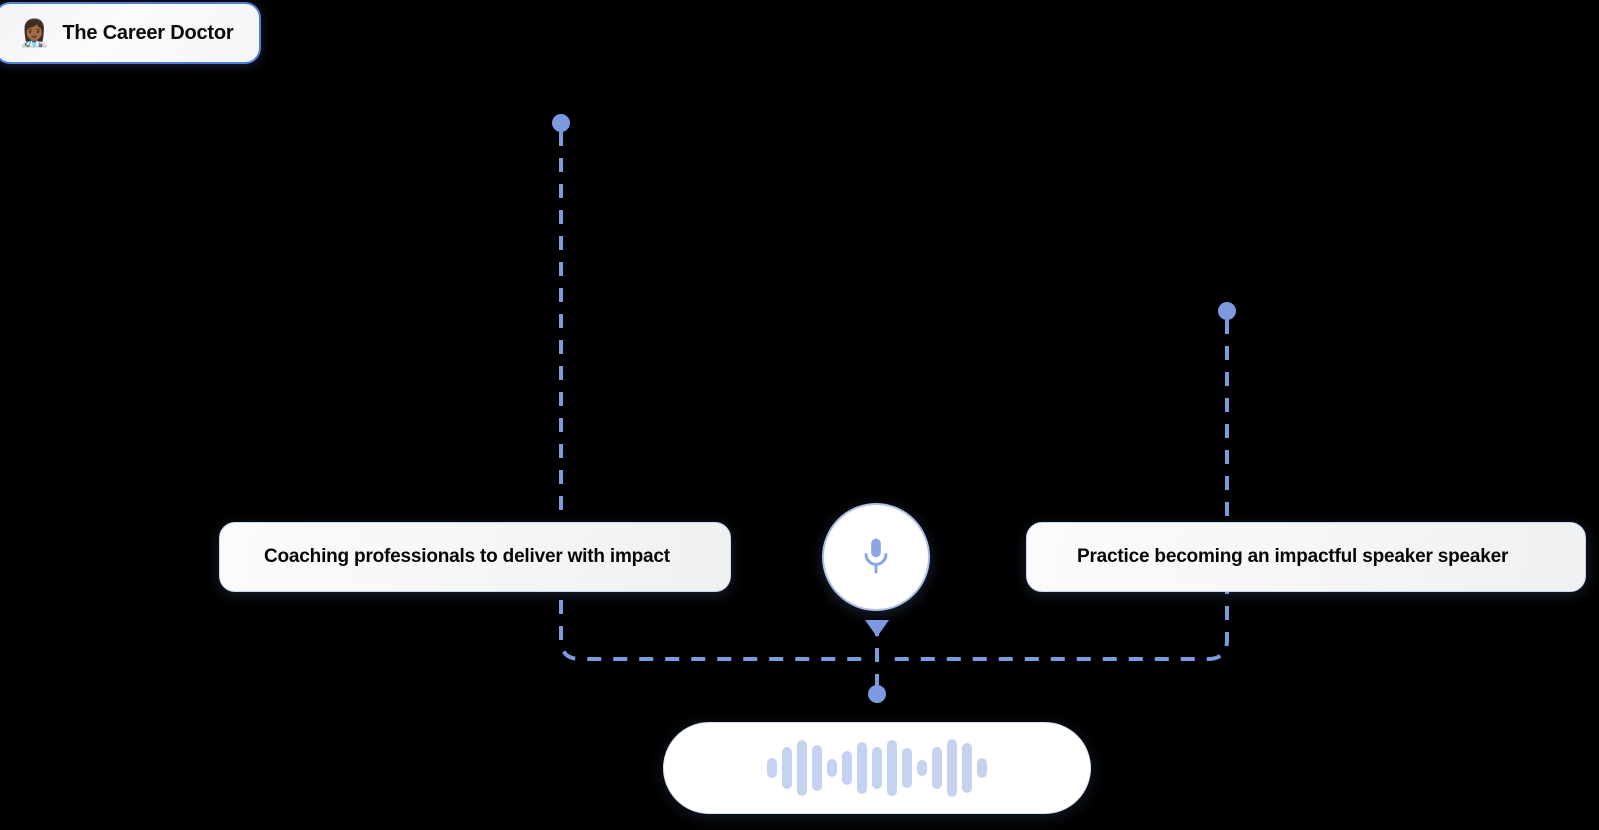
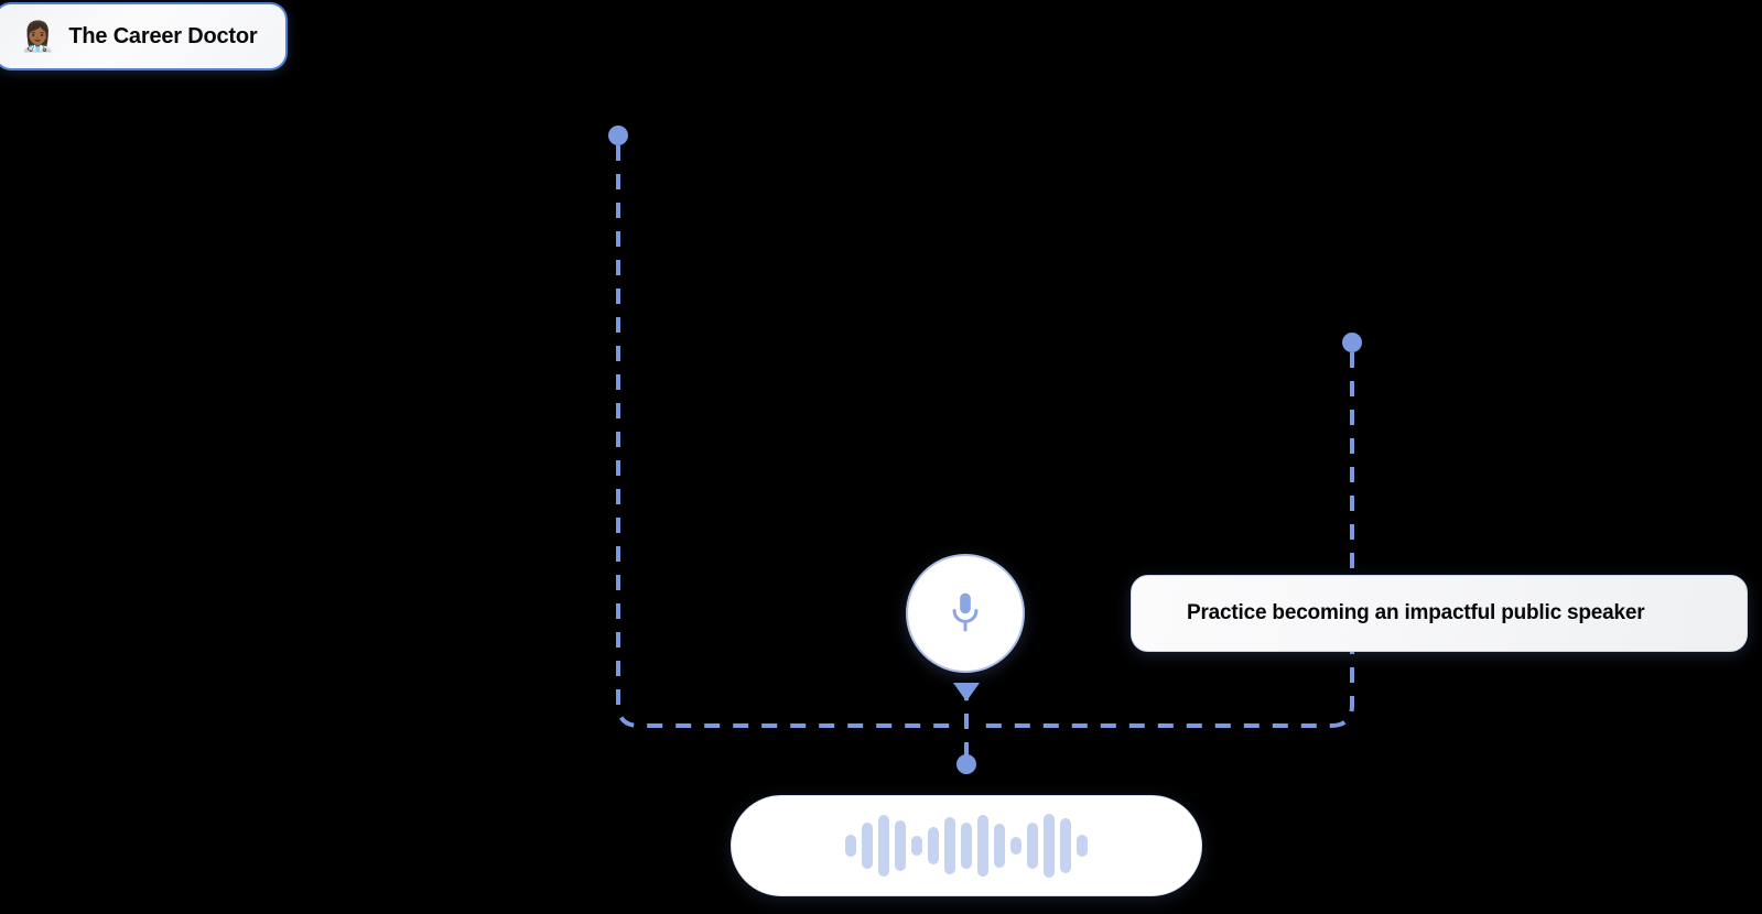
  👩🏾‍⚕️
  The Career Doctor
- Coaching professionals to deliver with impact
- Practice becoming an impactful speaker speaker
+ Practice becoming an impactful public speaker
